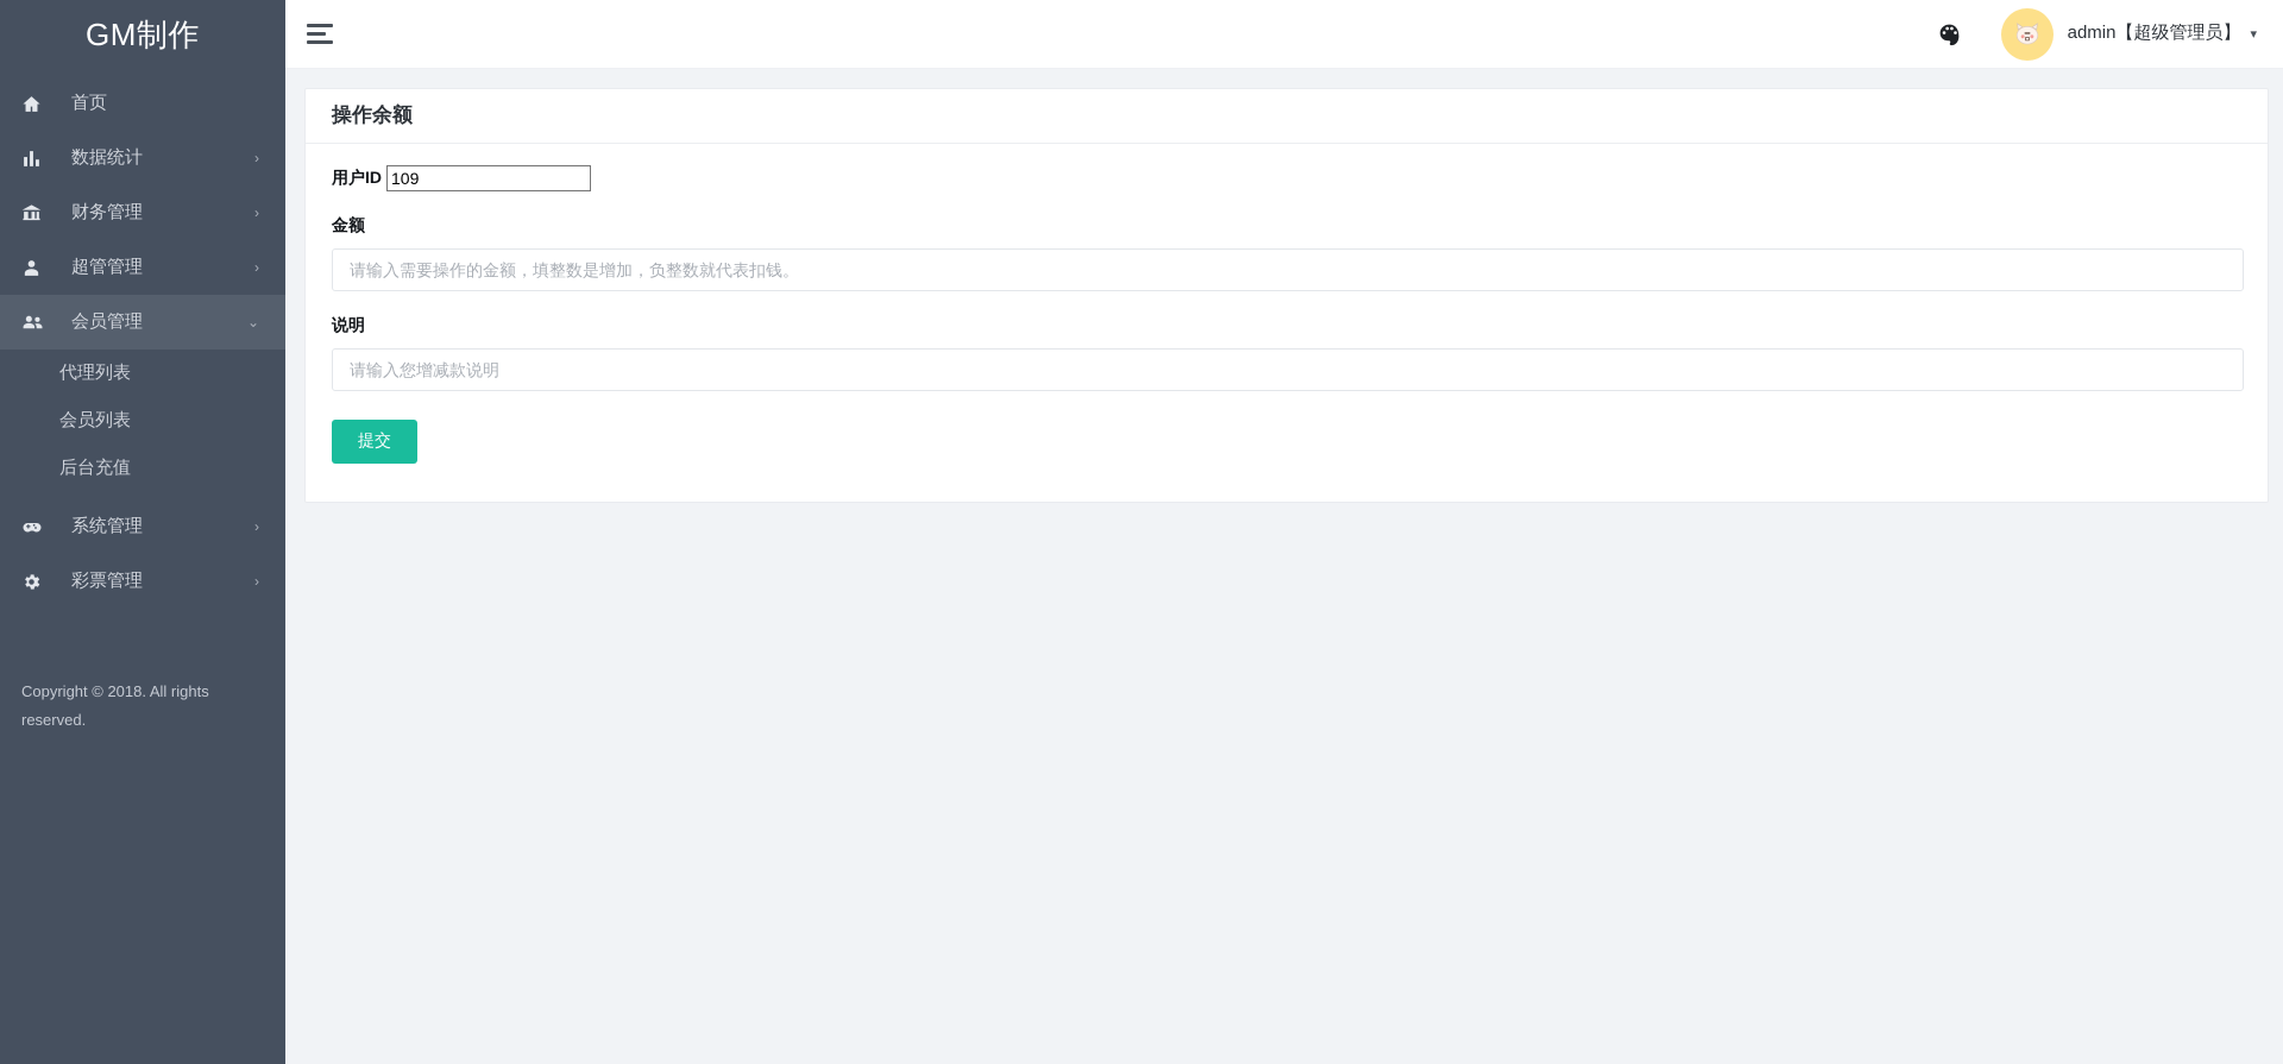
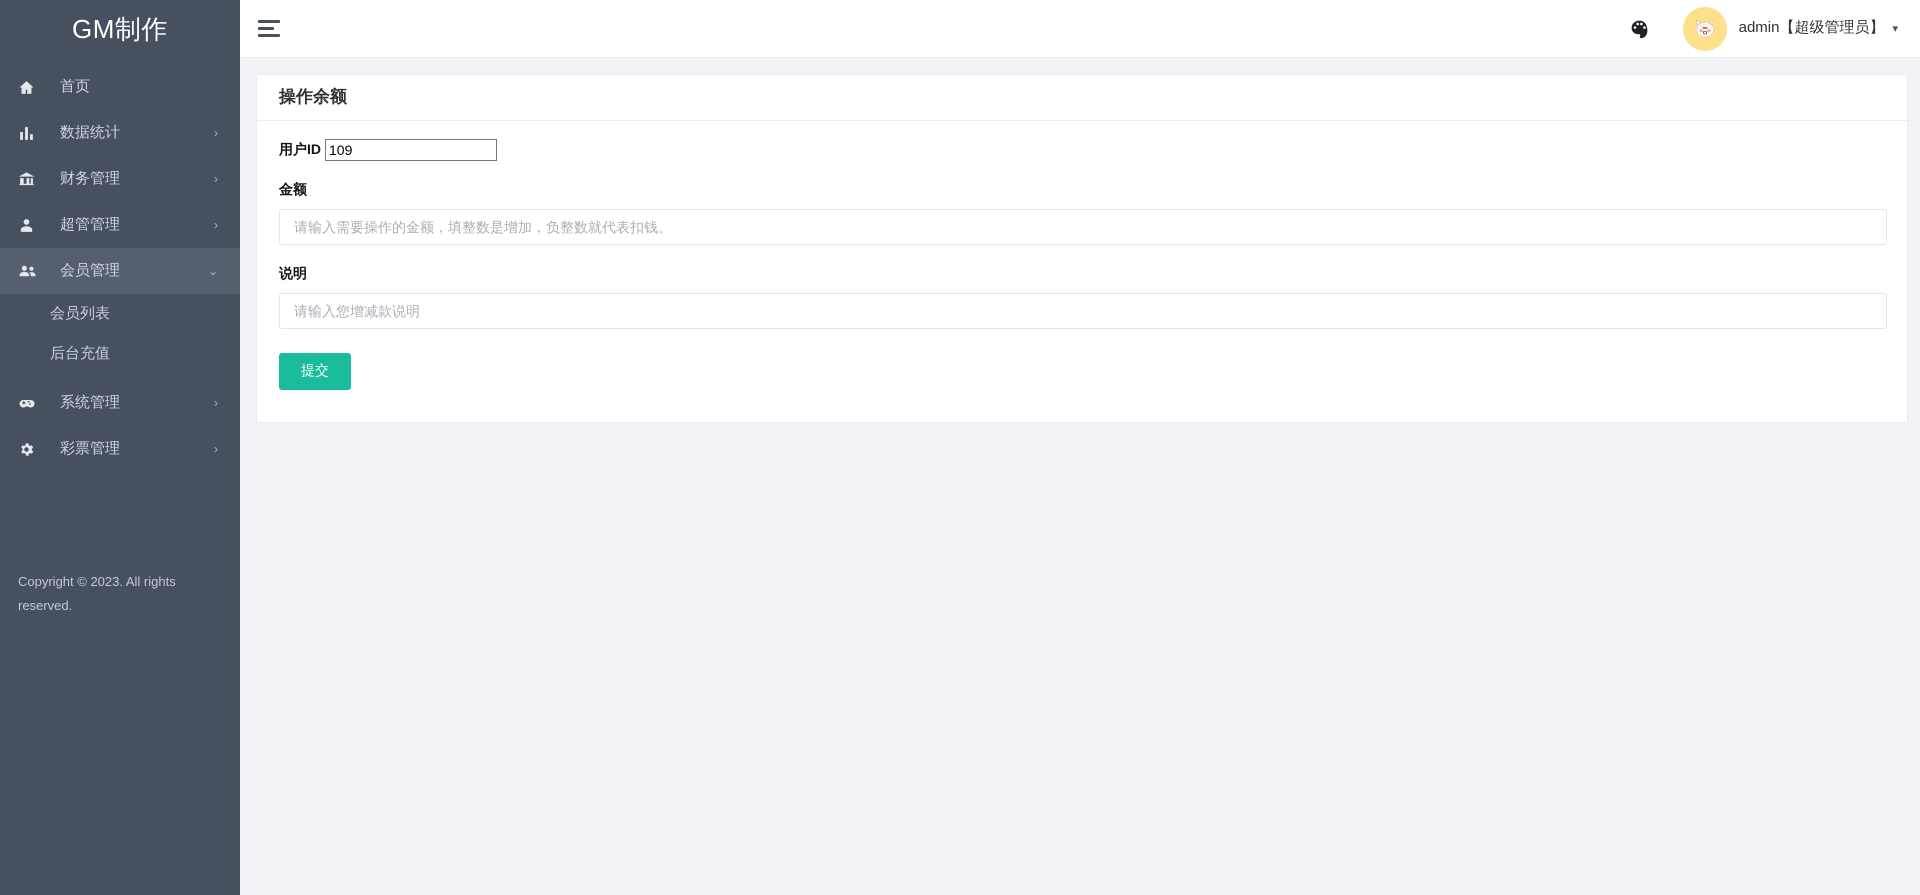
  GM制作
  首页
  数据统计
  ›
  财务管理
  ›
  超管管理
  ›
  会员管理
  ⌄
- 代理列表
  会员列表
  后台充值
  系统管理
  ›
  彩票管理
  ›
- Copyright © 2018. All rights reserved.
+ Copyright © 2023. All rights reserved.
  admin【超级管理员】
  ▾
  操作余额
  用户ID
  109
  金额
  请输入需要操作的金额，填整数是增加，负整数就代表扣钱。
  说明
  请输入您增减款说明
  提交
